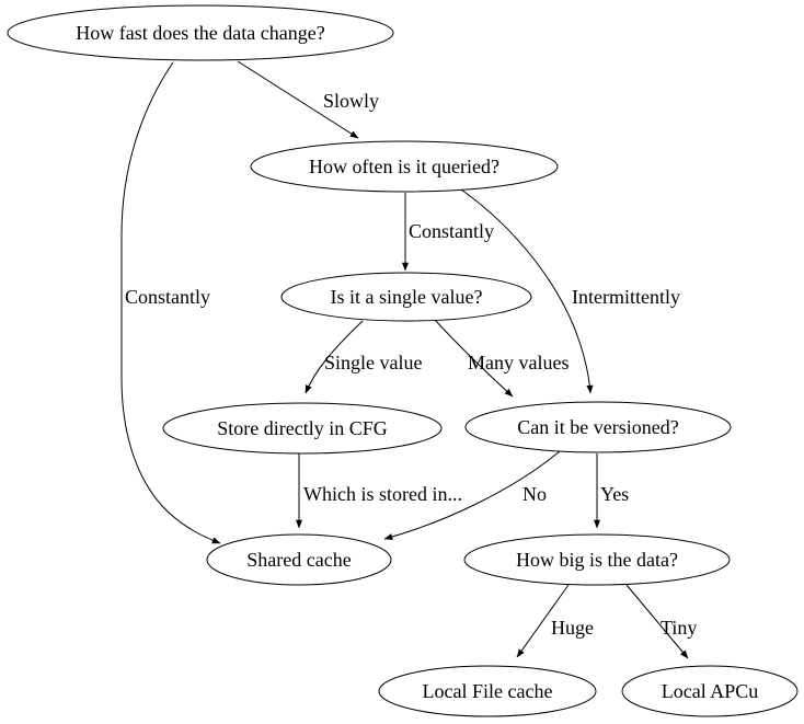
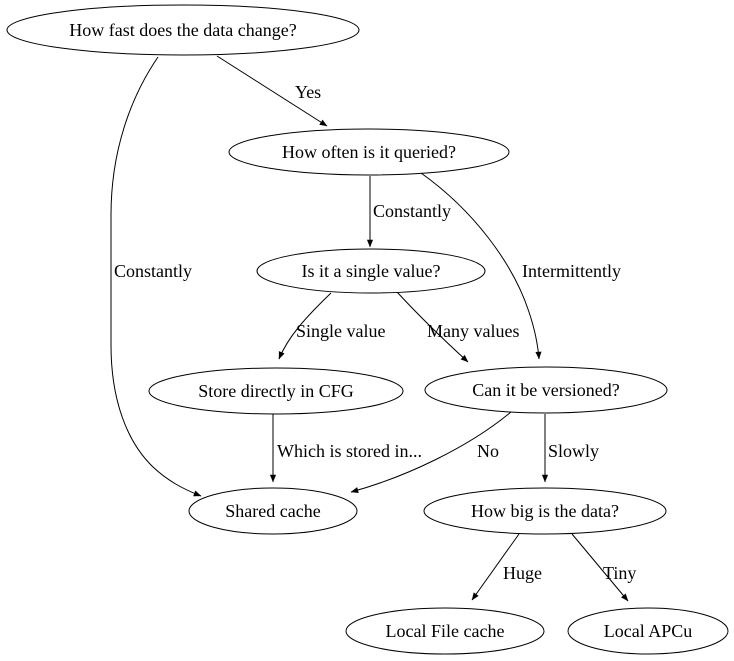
- Slowly
+ Yes
  Constantly
  Constantly
  Intermittently
  Single value
  Many values
  Which is stored in...
  No
- Yes
+ Slowly
  Huge
  Tiny
  How fast does the data change?
  How often is it queried?
  Is it a single value?
  Store directly in CFG
  Can it be versioned?
  Shared cache
  How big is the data?
  Local File cache
  Local APCu
